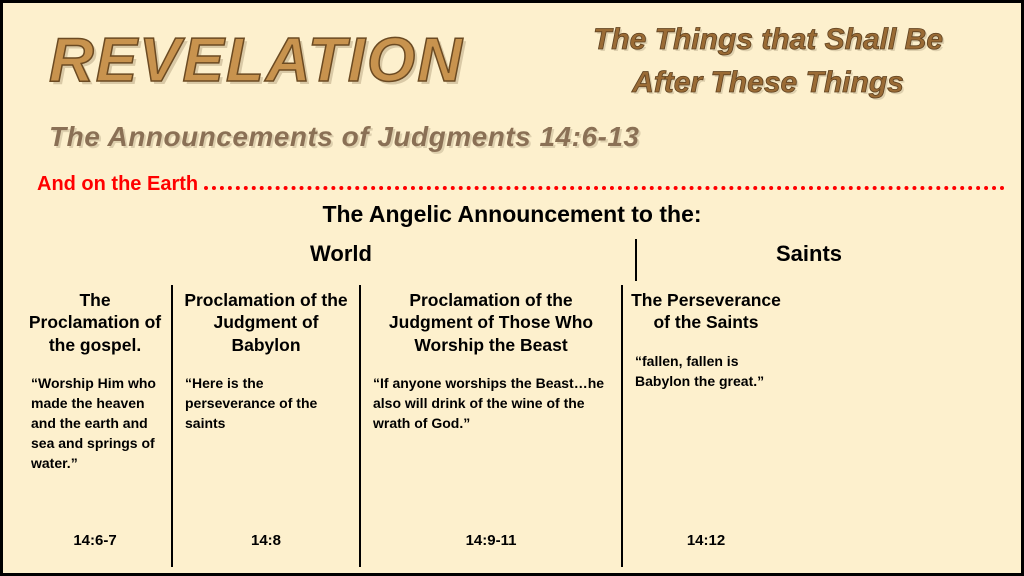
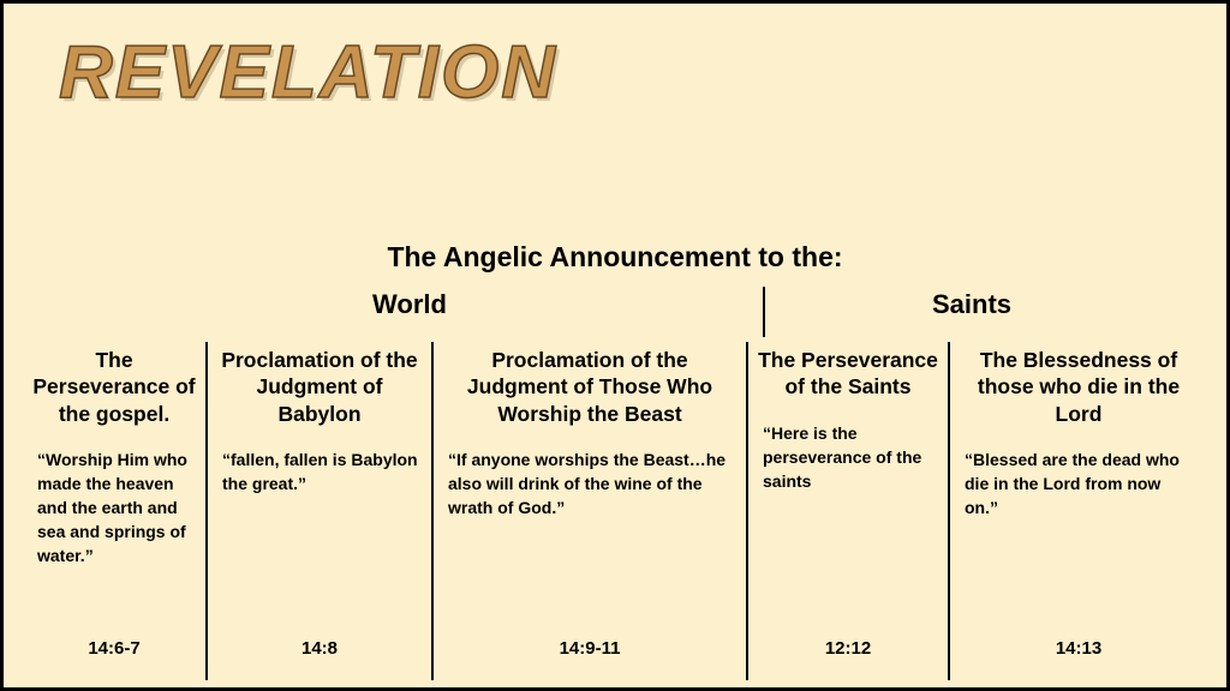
  REVELATION
- The Things that Shall Be
- After These Things
- The Announcements of Judgments 14:6-13
- And on the Earth
  The Angelic Announcement to the:
  World
  Saints
- The Proclamation of the gospel.
+ The Perseverance of the gospel.
  “Worship Him who made the heaven and the earth and sea and springs of water.”
  14:6-7
  Proclamation of the Judgment of Babylon
- “Here is the perseverance of the saints
+ “fallen, fallen is Babylon the great.”
  14:8
  Proclamation of the Judgment of Those Who Worship the Beast
  “If anyone worships the Beast…he also will drink of the wine of the wrath of God.”
  14:9-11
  The Perseverance of the Saints
- “fallen, fallen is Babylon the great.”
+ “Here is the perseverance of the saints
- 14:12
+ 12:12
+ The Blessedness of those who die in the Lord
+ “Blessed are the dead who die in the Lord from now on.”
+ 14:13
